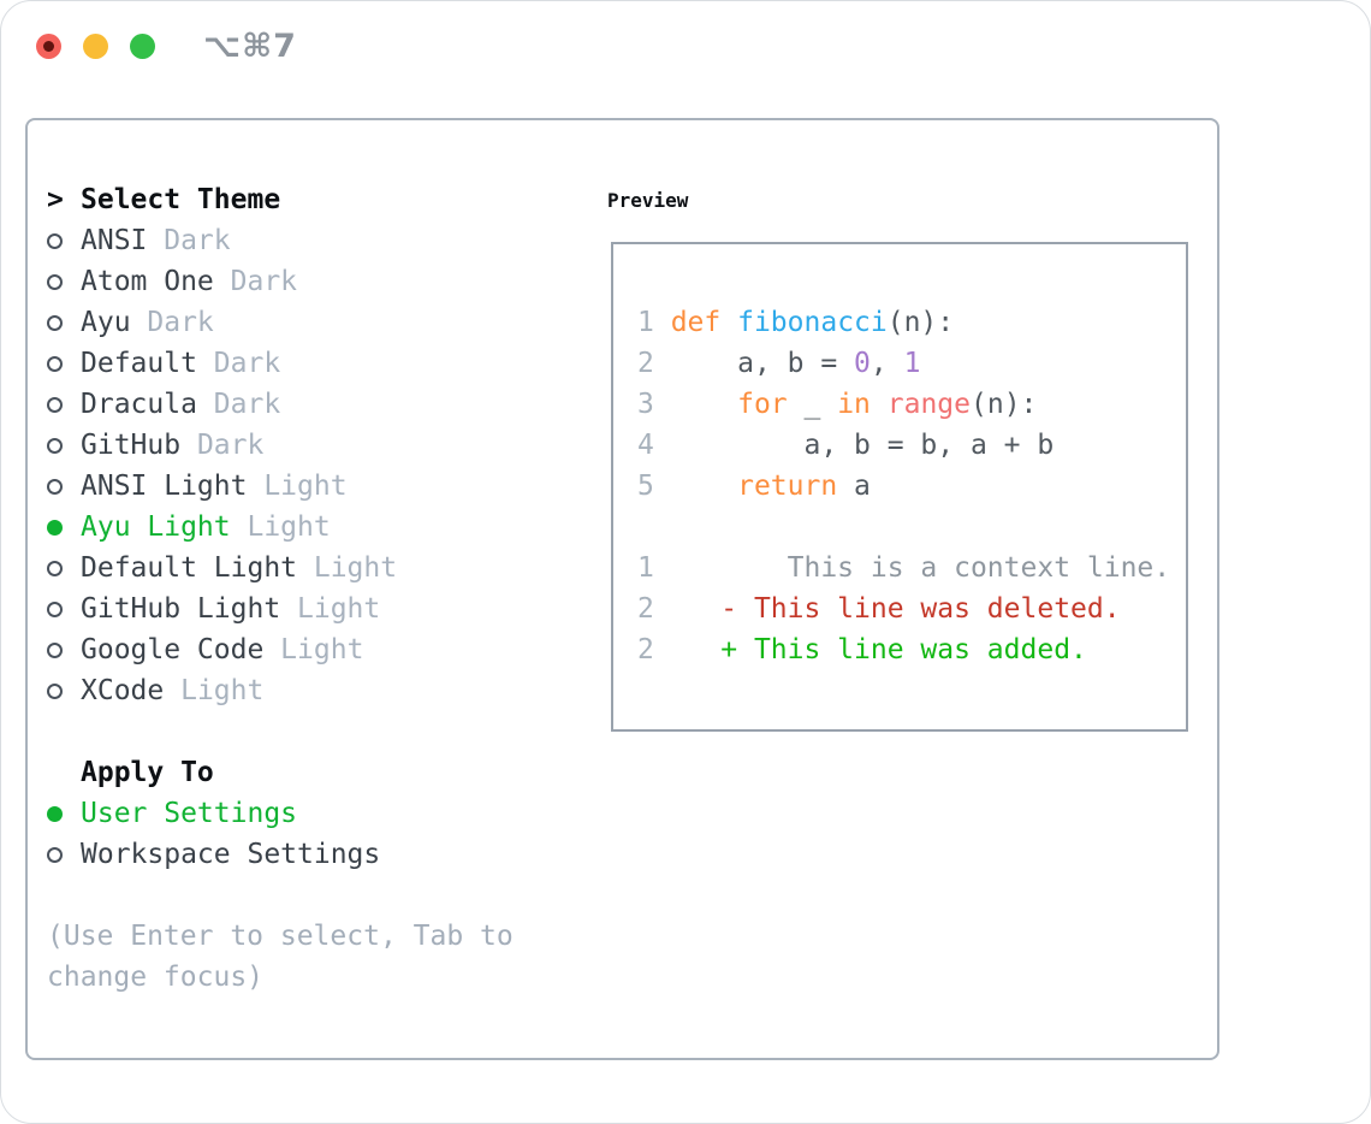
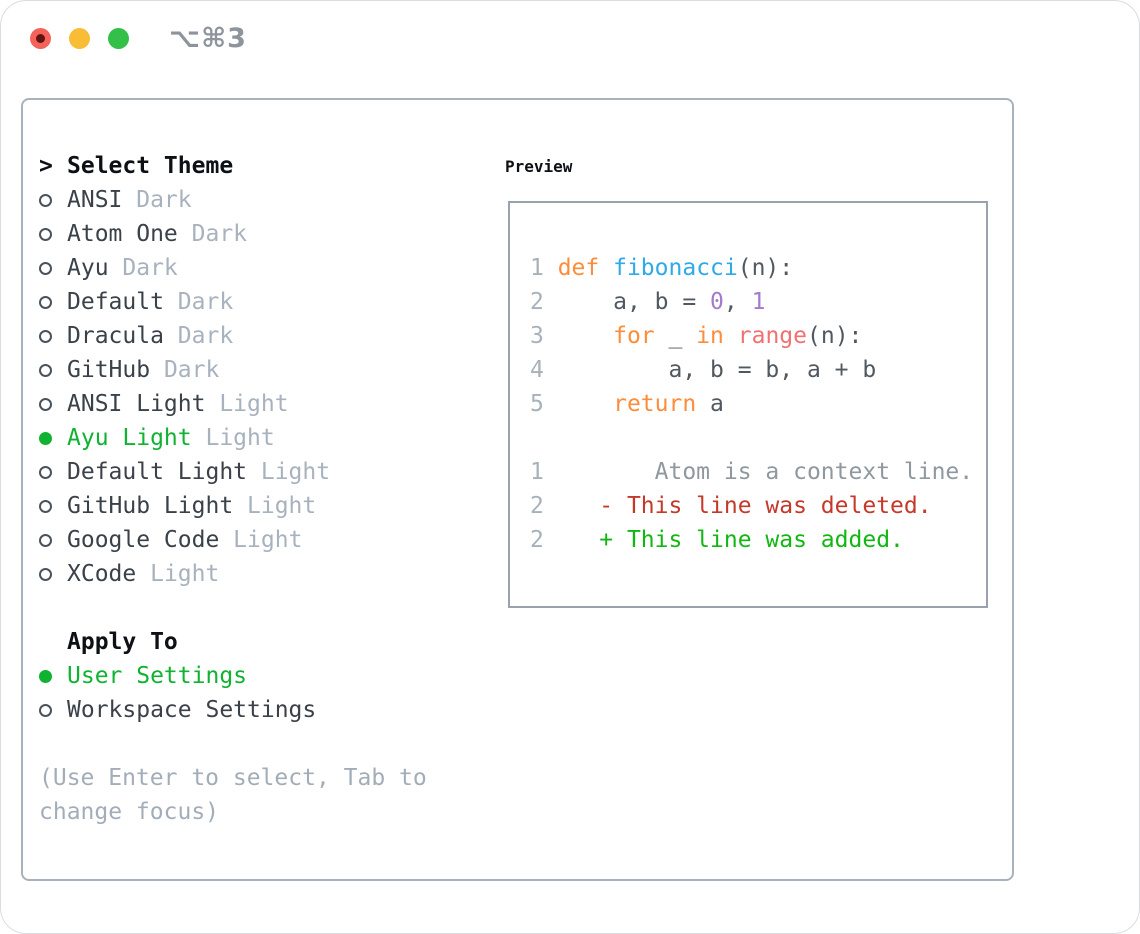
- ⌥⌘7
+ ⌥⌘3
  >
  Select Theme
  ANSI
  Dark
  Atom One
  Dark
  Ayu
  Dark
  Default
  Dark
  Dracula
  Dark
  GitHub
  Dark
  ANSI Light
  Light
  Ayu Light
  Light
  Default Light
  Light
  GitHub Light
  Light
  Google Code
  Light
  XCode
  Light
  Apply To
  User Settings
  Workspace Settings
  (Use Enter to select, Tab to
  change focus)
  Preview
  1 def fibonacci(n):
  2 a, b = 0, 1
  3 for _ in range(n):
  4 a, b = b, a + b
  5 return a
- 1 This is a context line.
+ 1 Atom is a context line.
  2 - This line was deleted.
  2 + This line was added.
